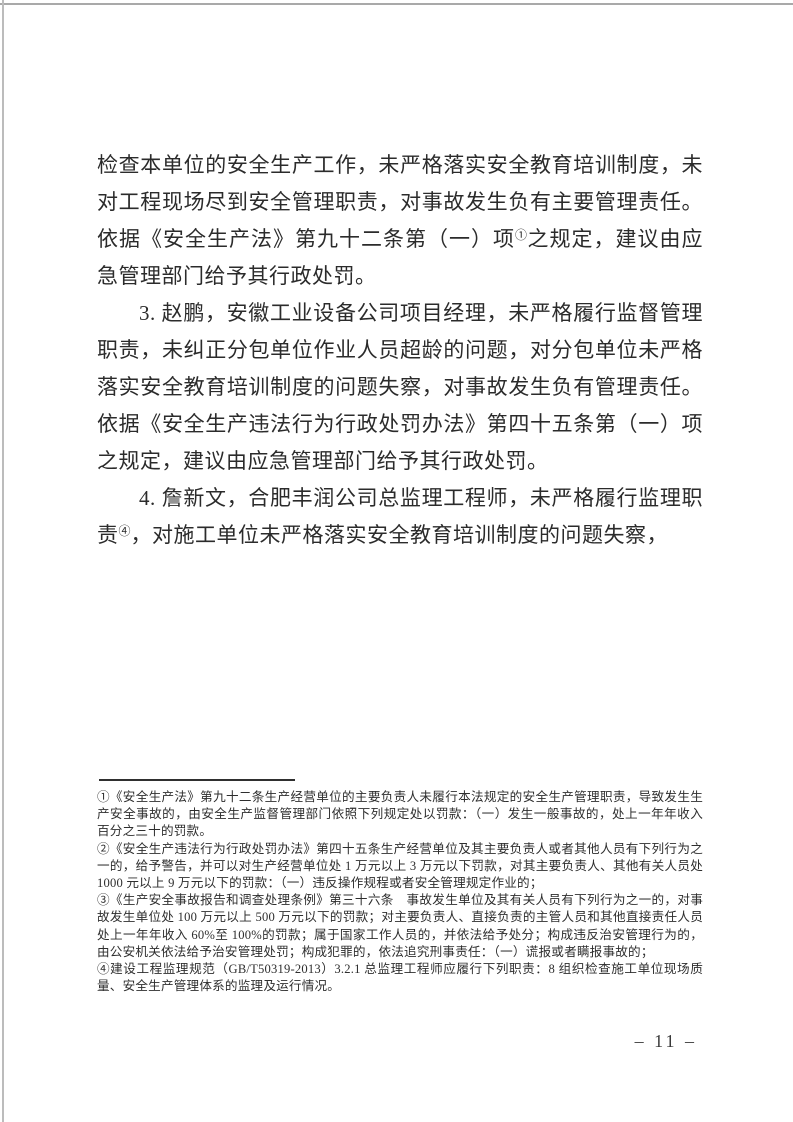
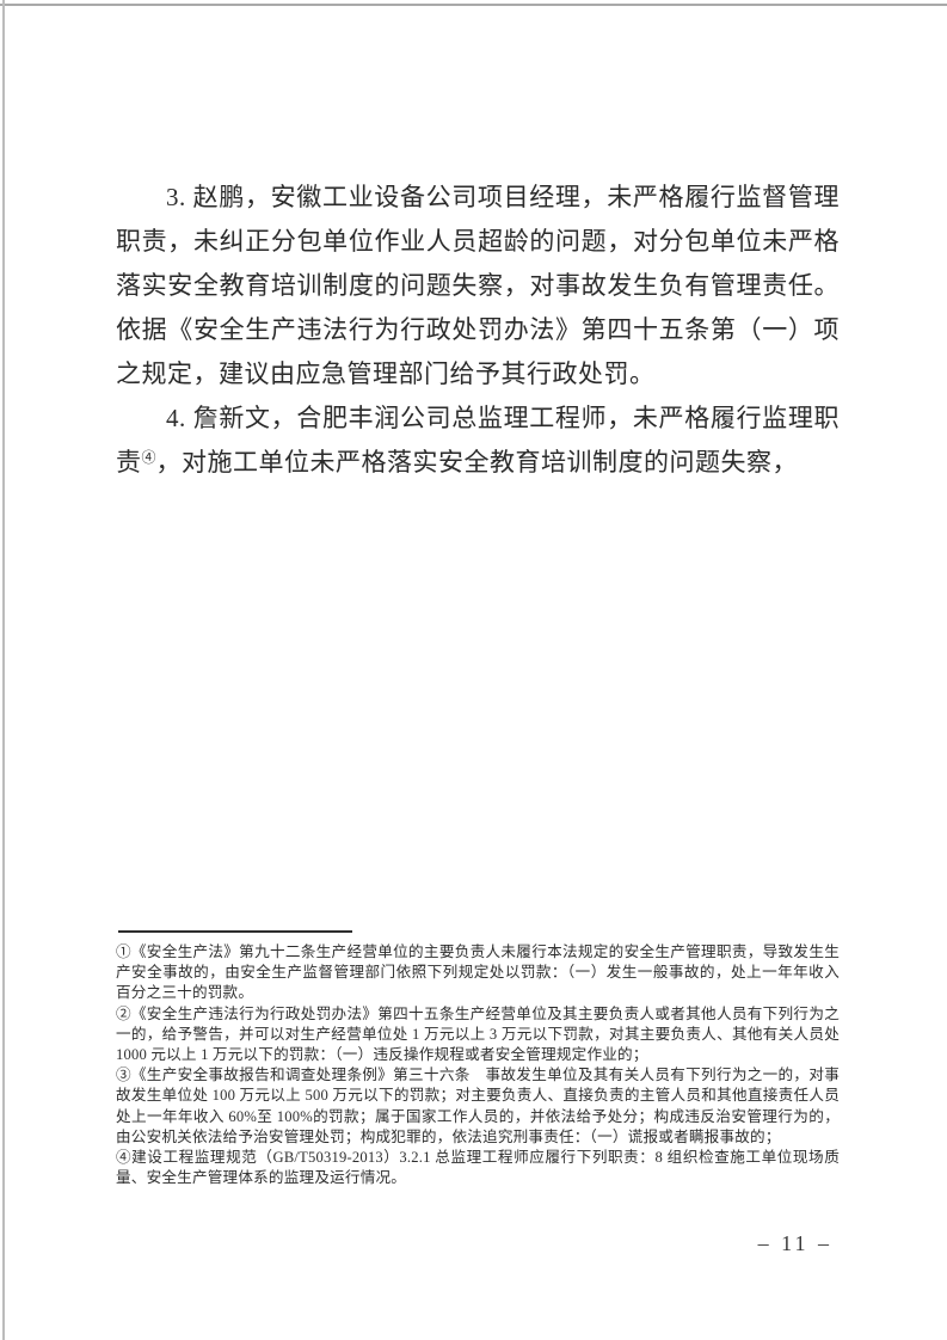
- 检查本单位的安全生产工作，未严格落实安全教育培训制度，未对工程现场尽到安全管理职责，对事故发生负有主要管理责任。依据《安全生产法》第九十二条第（一）项①之规定，建议由应急管理部门给予其行政处罚。
  3. 赵鹏，安徽工业设备公司项目经理，未严格履行监督管理职责，未纠正分包单位作业人员超龄的问题，对分包单位未严格落实安全教育培训制度的问题失察，对事故发生负有管理责任。依据《安全生产违法行为行政处罚办法》第四十五条第（一）项之规定，建议由应急管理部门给予其行政处罚。
  4. 詹新文，合肥丰润公司总监理工程师，未严格履行监理职责④，对施工单位未严格落实安全教育培训制度的问题失察，
  ①《安全生产法》第九十二条生产经营单位的主要负责人未履行本法规定的安全生产管理职责，导致发生生产安全事故的，由安全生产监督管理部门依照下列规定处以罚款：（一）发生一般事故的，处上一年年收入百分之三十的罚款。
- ②《安全生产违法行为行政处罚办法》第四十五条生产经营单位及其主要负责人或者其他人员有下列行为之一的，给予警告，并可以对生产经营单位处 1 万元以上 3 万元以下罚款，对其主要负责人、其他有关人员处 1000 元以上 9 万元以下的罚款：（一）违反操作规程或者安全管理规定作业的；
+ ②《安全生产违法行为行政处罚办法》第四十五条生产经营单位及其主要负责人或者其他人员有下列行为之一的，给予警告，并可以对生产经营单位处 1 万元以上 3 万元以下罚款，对其主要负责人、其他有关人员处 1000 元以上 1 万元以下的罚款：（一）违反操作规程或者安全管理规定作业的；
  ③《生产安全事故报告和调查处理条例》第三十六条 事故发生单位及其有关人员有下列行为之一的，对事故发生单位处 100 万元以上 500 万元以下的罚款；对主要负责人、直接负责的主管人员和其他直接责任人员处上一年年收入 60%至 100%的罚款；属于国家工作人员的，并依法给予处分；构成违反治安管理行为的，由公安机关依法给予治安管理处罚；构成犯罪的，依法追究刑事责任：（一）谎报或者瞒报事故的；
  ④建设工程监理规范（GB/T50319-2013）3.2.1 总监理工程师应履行下列职责：8 组织检查施工单位现场质量、安全生产管理体系的监理及运行情况。
  – 11 –
